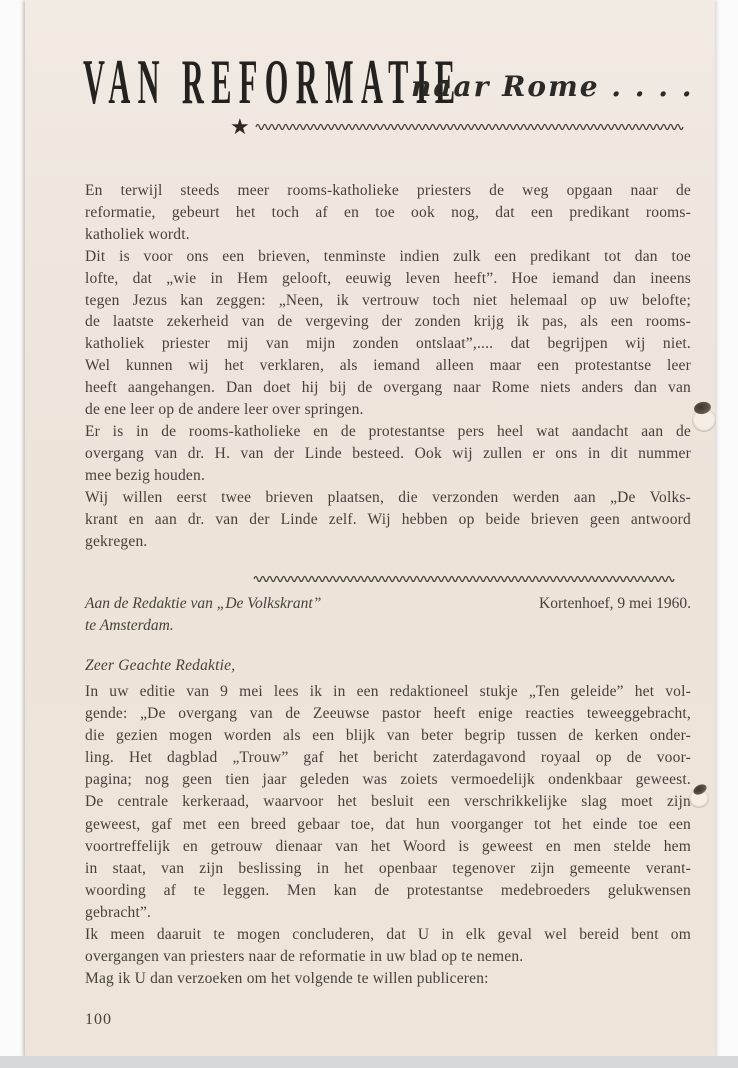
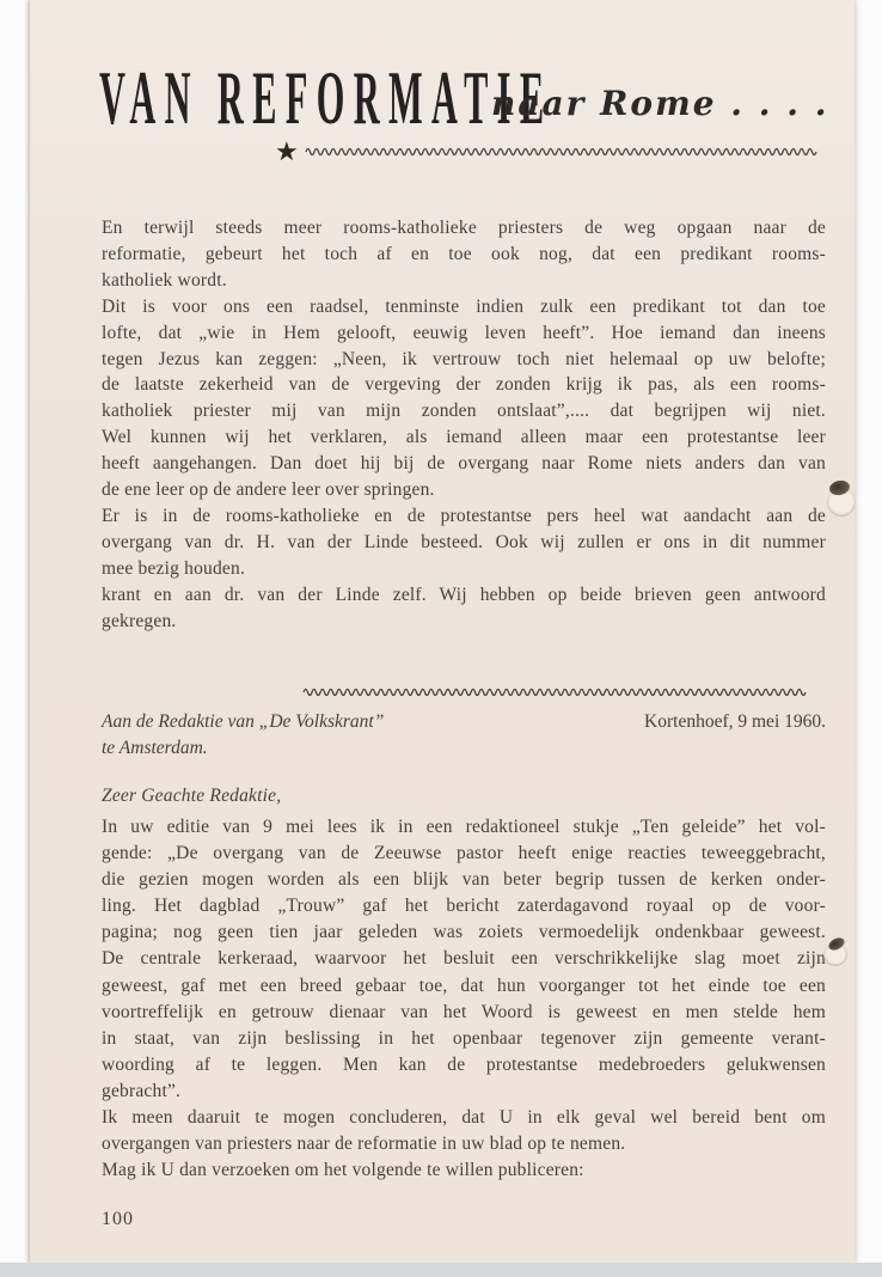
  VAN REFORMATIE
  naar Rome . . . .
  ★
  En terwijl steeds meer rooms-katholieke priesters de weg opgaan naar de
  reformatie, gebeurt het toch af en toe ook nog, dat een predikant rooms-
  katholiek wordt.
- Dit is voor ons een brieven, tenminste indien zulk een predikant tot dan toe
+ Dit is voor ons een raadsel, tenminste indien zulk een predikant tot dan toe
  lofte, dat „wie in Hem gelooft, eeuwig leven heeft”. Hoe iemand dan ineens
  tegen Jezus kan zeggen: „Neen, ik vertrouw toch niet helemaal op uw belofte;
  de laatste zekerheid van de vergeving der zonden krijg ik pas, als een rooms-
  katholiek priester mij van mijn zonden ontslaat”,.... dat begrijpen wij niet.
  Wel kunnen wij het verklaren, als iemand alleen maar een protestantse leer
  heeft aangehangen. Dan doet hij bij de overgang naar Rome niets anders dan van
  de ene leer op de andere leer over springen.
  Er is in de rooms-katholieke en de protestantse pers heel wat aandacht aan de
  overgang van dr. H. van der Linde besteed. Ook wij zullen er ons in dit nummer
  mee bezig houden.
- Wij willen eerst twee brieven plaatsen, die verzonden werden aan „De Volks-
  krant en aan dr. van der Linde zelf. Wij hebben op beide brieven geen antwoord
  gekregen.
  Aan de Redaktie van „De Volkskrant”
  Kortenhoef, 9 mei 1960.
  te Amsterdam.
  Zeer Geachte Redaktie,
  In uw editie van 9 mei lees ik in een redaktioneel stukje „Ten geleide” het vol-
  gende: „De overgang van de Zeeuwse pastor heeft enige reacties teweeggebracht,
  die gezien mogen worden als een blijk van beter begrip tussen de kerken onder-
  ling. Het dagblad „Trouw” gaf het bericht zaterdagavond royaal op de voor-
  pagina; nog geen tien jaar geleden was zoiets vermoedelijk ondenkbaar geweest.
  De centrale kerkeraad, waarvoor het besluit een verschrikkelijke slag moet zijn
  geweest, gaf met een breed gebaar toe, dat hun voorganger tot het einde toe een
  voortreffelijk en getrouw dienaar van het Woord is geweest en men stelde hem
  in staat, van zijn beslissing in het openbaar tegenover zijn gemeente verant-
  woording af te leggen. Men kan de protestantse medebroeders gelukwensen
  gebracht”.
  Ik meen daaruit te mogen concluderen, dat U in elk geval wel bereid bent om
  overgangen van priesters naar de reformatie in uw blad op te nemen.
  Mag ik U dan verzoeken om het volgende te willen publiceren:
  100
